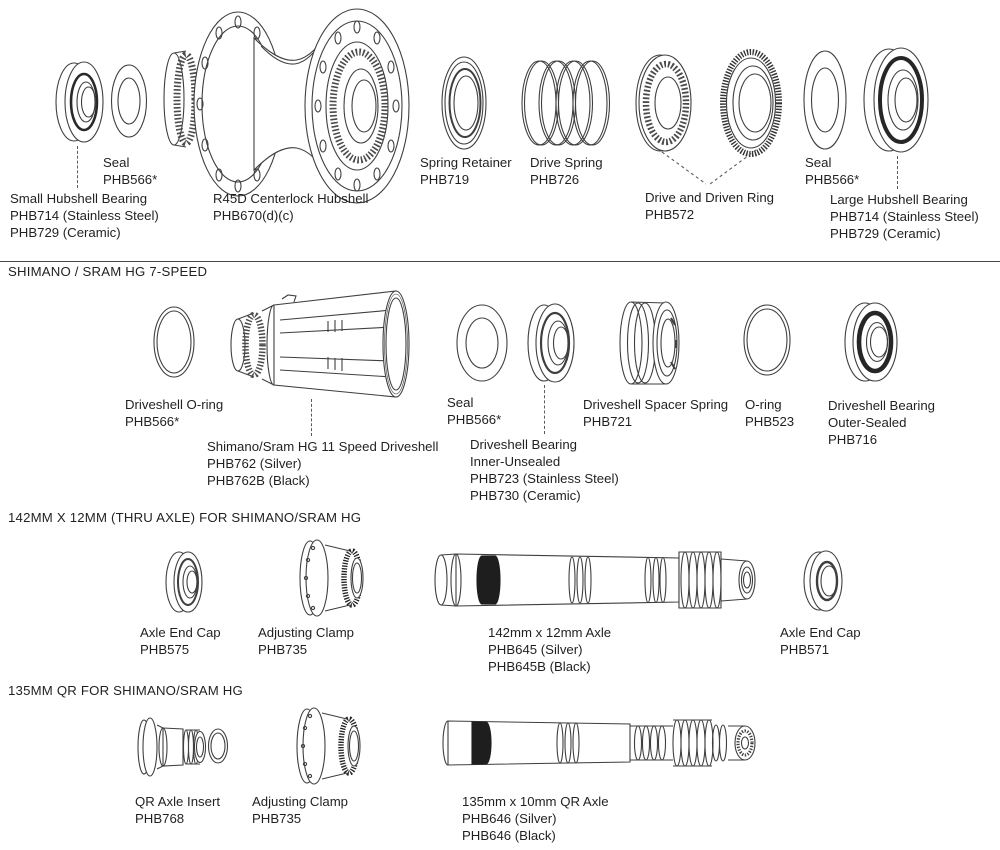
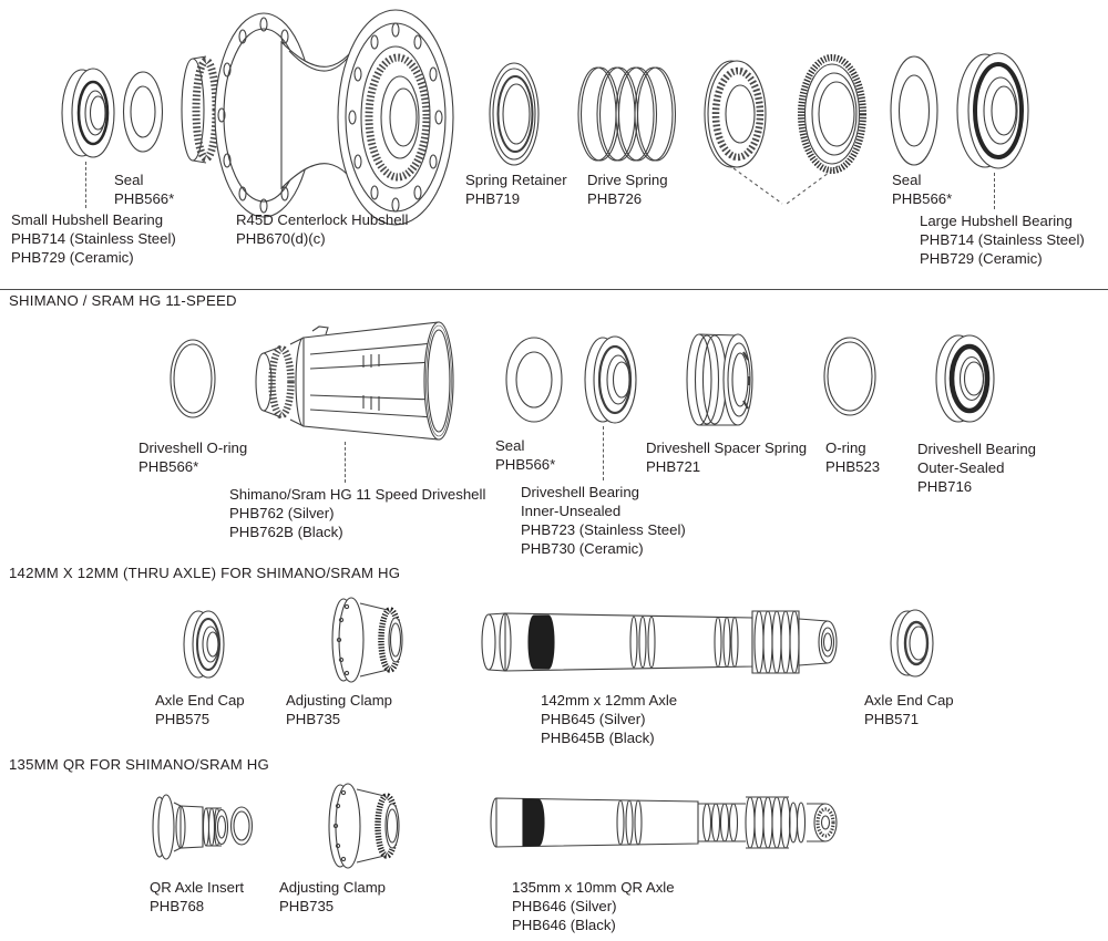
  Seal
  PHB566*
  Small Hubshell Bearing
  PHB714 (Stainless Steel)
  PHB729 (Ceramic)
  R45D Centerlock Hubshell
  PHB670(d)(c)
  Spring Retainer
  PHB719
  Drive Spring
  PHB726
- Drive and Driven Ring
- PHB572
  Seal
  PHB566*
  Large Hubshell Bearing
  PHB714 (Stainless Steel)
  PHB729 (Ceramic)
- SHIMANO / SRAM HG 7-SPEED
+ SHIMANO / SRAM HG 11-SPEED
  Driveshell O-ring
  PHB566*
  Shimano/Sram HG 11 Speed Driveshell
  PHB762 (Silver)
  PHB762B (Black)
  Seal
  PHB566*
  Driveshell Bearing
  Inner-Unsealed
  PHB723 (Stainless Steel)
  PHB730 (Ceramic)
  Driveshell Spacer Spring
  PHB721
  O-ring
  PHB523
  Driveshell Bearing
  Outer-Sealed
  PHB716
  142MM X 12MM (THRU AXLE) FOR SHIMANO/SRAM HG
  Axle End Cap
  PHB575
  Adjusting Clamp
  PHB735
  142mm x 12mm Axle
  PHB645 (Silver)
  PHB645B (Black)
  Axle End Cap
  PHB571
  135MM QR FOR SHIMANO/SRAM HG
  QR Axle Insert
  PHB768
  Adjusting Clamp
  PHB735
  135mm x 10mm QR Axle
  PHB646 (Silver)
  PHB646 (Black)
